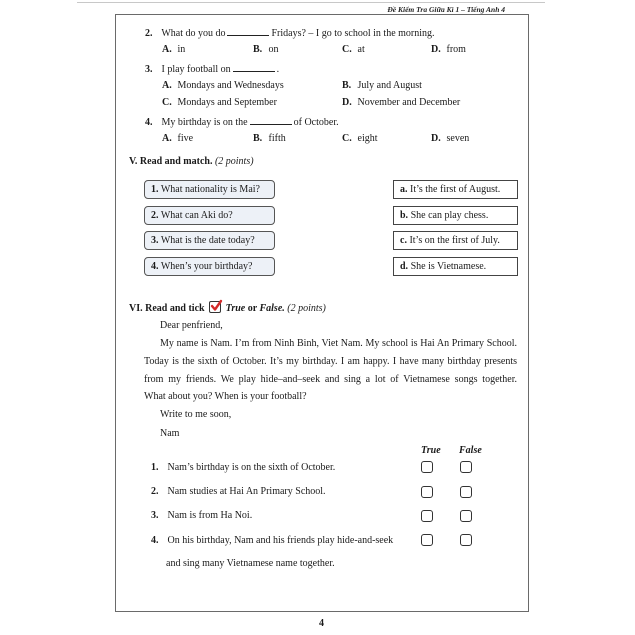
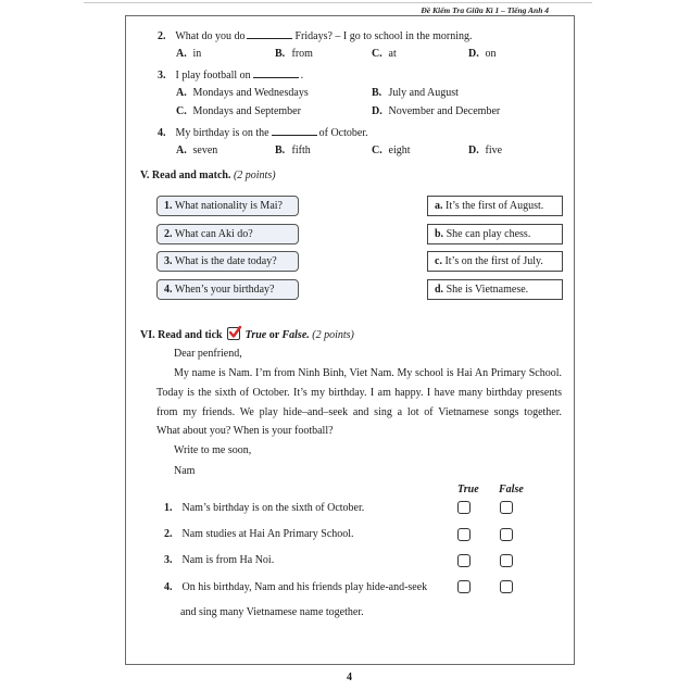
  Đề Kiểm Tra Giữa Kì 1 – Tiếng Anh 4
  2. What do you do Fridays? – I go to school in the morning.
  A. in
- B. on
+ B. from
  C. at
- D. from
+ D. on
  3. I play football on .
  A. Mondays and Wednesdays
  B. July and August
  C. Mondays and September
  D. November and December
  4. My birthday is on the of October.
- A. five
+ A. seven
  B. fifth
  C. eight
- D. seven
+ D. five
  V. Read and match. (2 points)
  1. What nationality is Mai?
  2. What can Aki do?
  3. What is the date today?
  4. When’s your birthday?
  a. It’s the first of August.
  b. She can play chess.
  c. It’s on the first of July.
  d. She is Vietnamese.
  VI. Read and tick True or False. (2 points)
  Dear penfriend,
  My name is Nam. I’m from Ninh Binh, Viet Nam. My school is Hai An Primary School.
  Today is the sixth of October. It’s my birthday. I am happy. I have many birthday presents
  from my friends. We play hide–and–seek and sing a lot of Vietnamese songs together.
  What about you? When is your football?
  Write to me soon,
  Nam
  True
  False
  1. Nam’s birthday is on the sixth of October.
  2. Nam studies at Hai An Primary School.
  3. Nam is from Ha Noi.
  4. On his birthday, Nam and his friends play hide-and-seek
  and sing many Vietnamese name together.
  4
